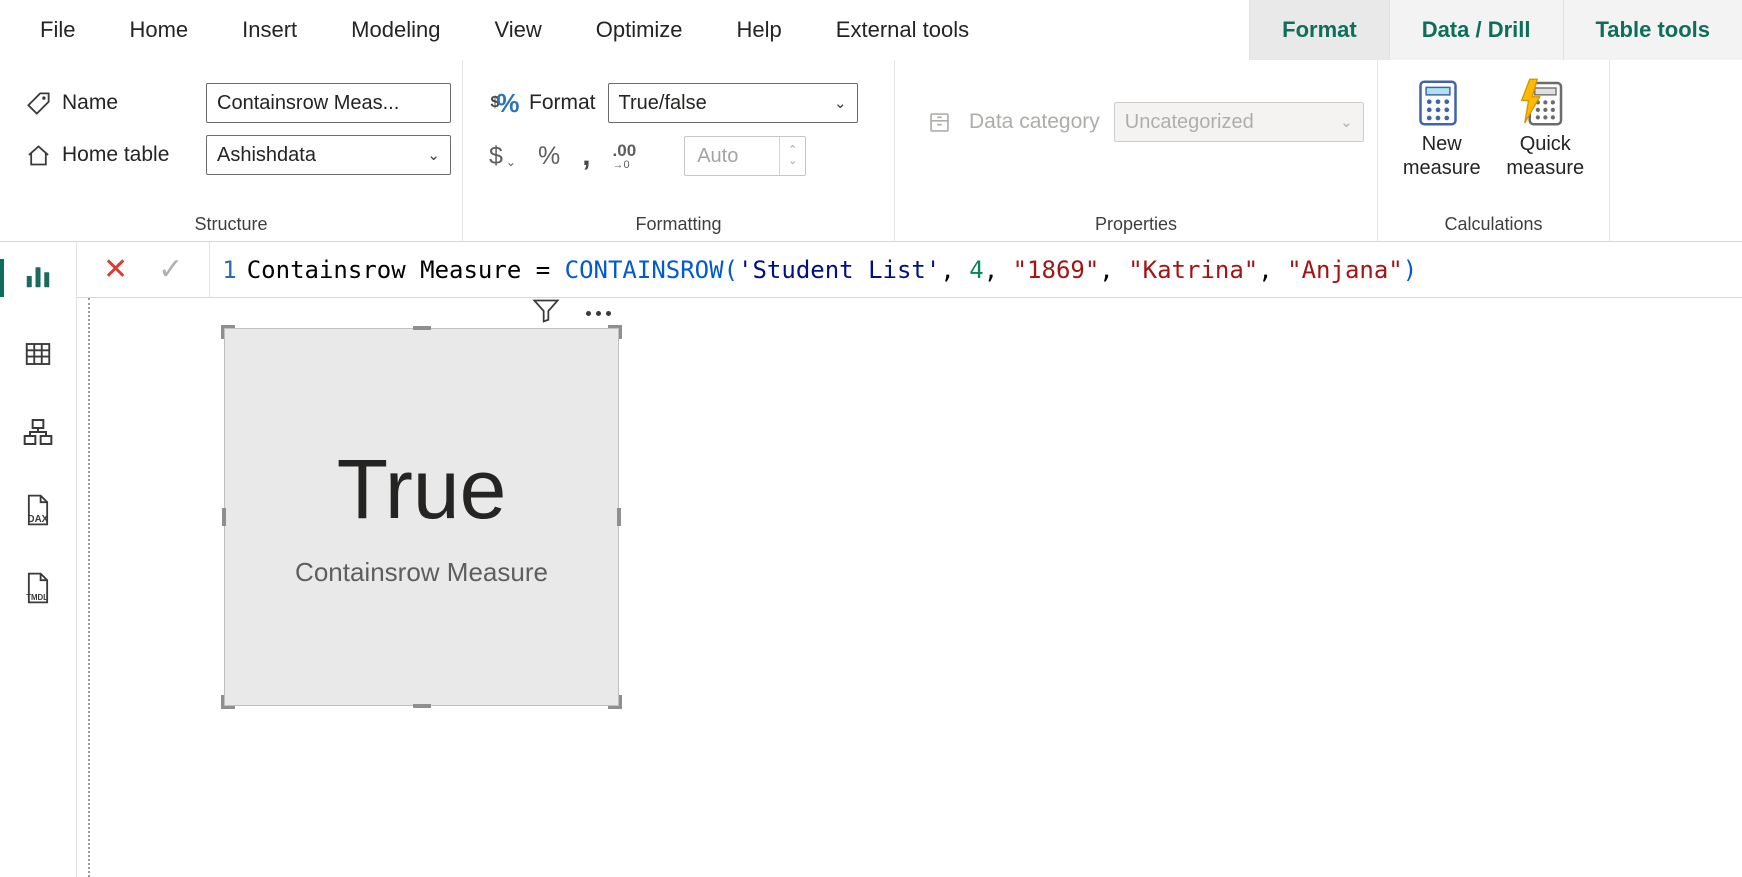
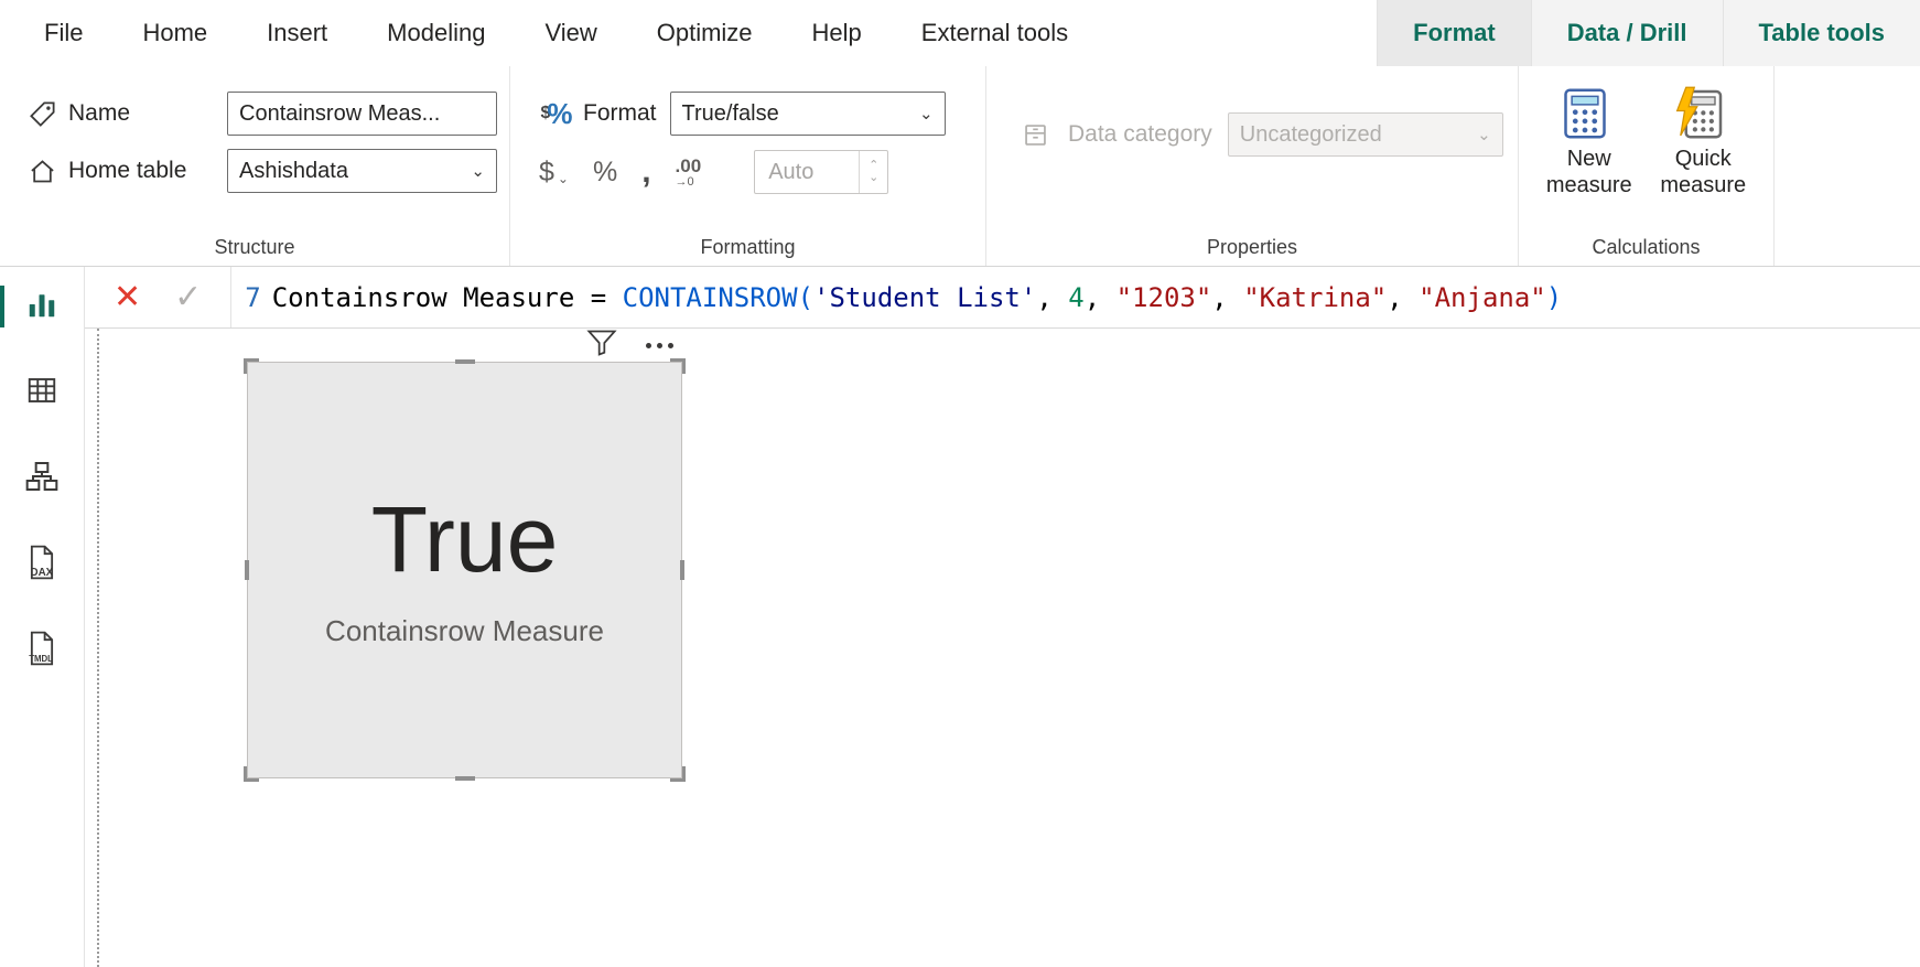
  File
  Home
  Insert
  Modeling
  View
  Optimize
  Help
  External tools
  Format
  Data / Drill
  Table tools
  Name
  Containsrow Meas...
  Home table
  Ashishdata
  ⌄
  Structure
  $
  %
  Format
  True/false
  ⌄
  $
  ⌄
  %
  ,
  .00
  →0
  Auto
  ⌃
  ⌄
  Formatting
  Data category
  Uncategorized
  ⌄
  Properties
  New measure
  Quick measure
  Calculations
  DAX
  TMDL
  ✕
  ✓
- 1
+ 7
- Containsrow Measure = CONTAINSROW('Student List', 4, "1869", "Katrina", "Anjana")
+ Containsrow Measure = CONTAINSROW('Student List', 4, "1203", "Katrina", "Anjana")
  True
  Containsrow Measure
